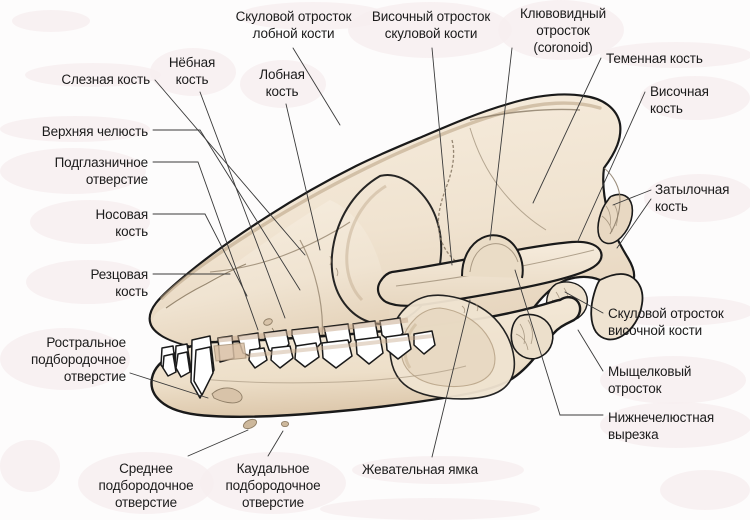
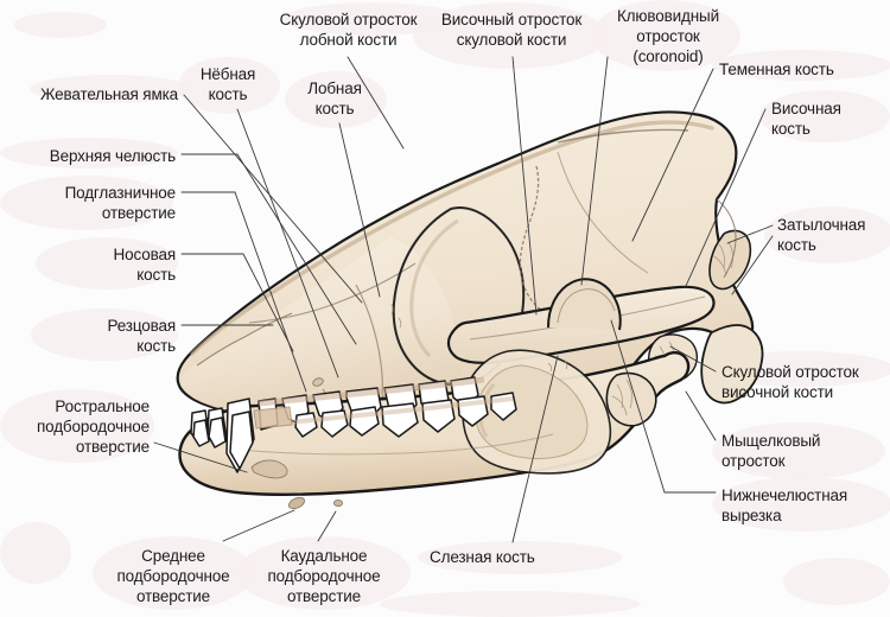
  Скуловой отросток
  лобной кости
  Височный отросток
  скуловой кости
  Клювовидный
  отросток
  (coronoid)
  Теменная кость
  Височная
  кость
- Слезная кость
+ Жевательная ямка
  Нёбная
  кость
  Лобная
  кость
  Затылочная
  кость
  Верхняя челюсть
  Подглазничное
  отверстие
  Носовая
  кость
  Резцовая
  кость
  Ростральное
  подбородочное
  отверстие
  Среднее
  подбородочное
  отверстие
  Каудальное
  подбородочное
  отверстие
- Жевательная ямка
+ Слезная кость
  Скуловой отросток
  височной кости
  Мыщелковый
  отросток
  Нижнечелюстная
  вырезка
